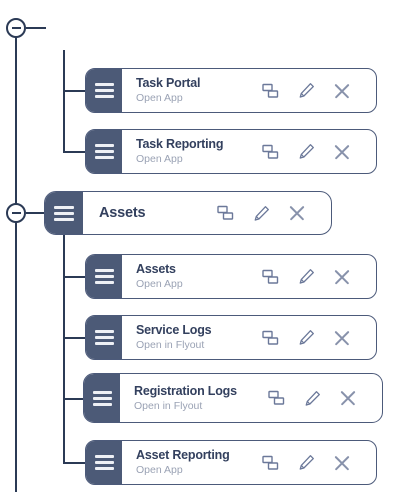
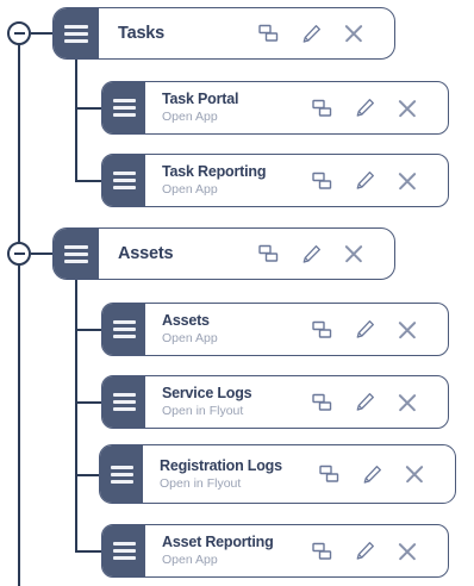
+ Tasks
  Task Portal
  Open App
  Task Reporting
  Open App
  Assets
  Assets
  Open App
  Service Logs
  Open in Flyout
  Registration Logs
  Open in Flyout
  Asset Reporting
  Open App
